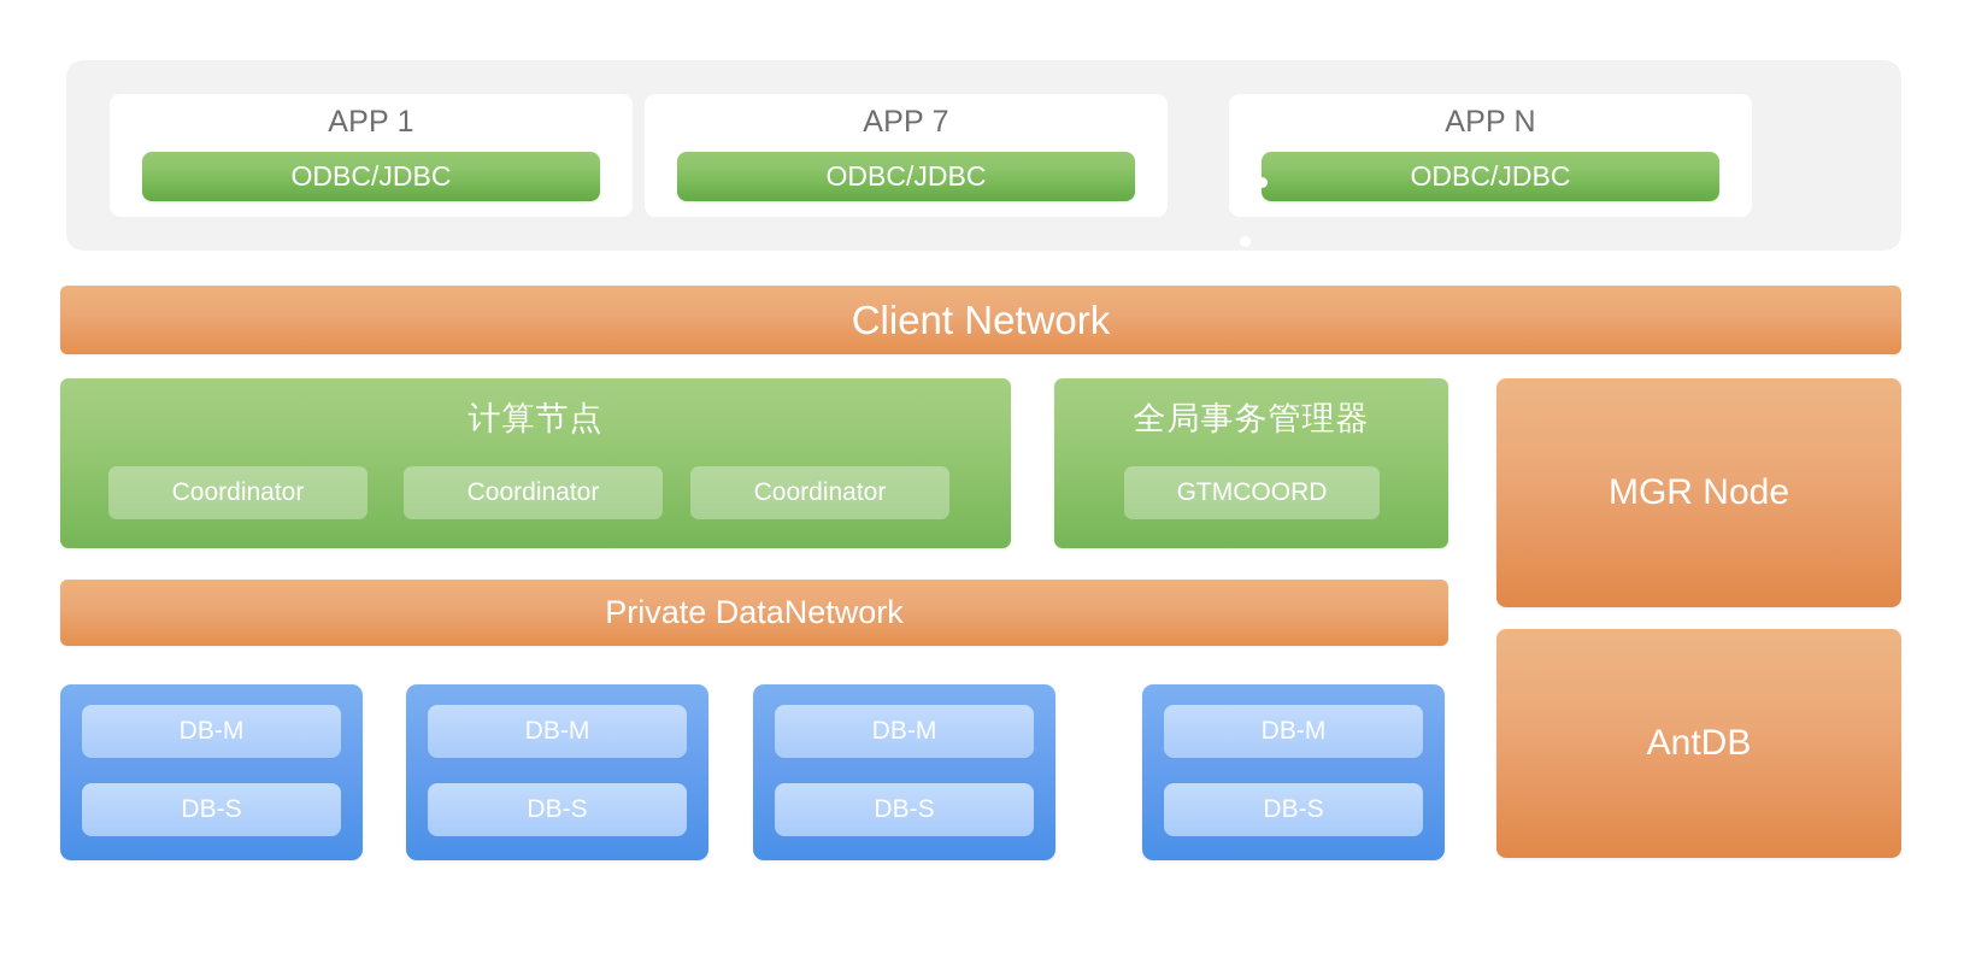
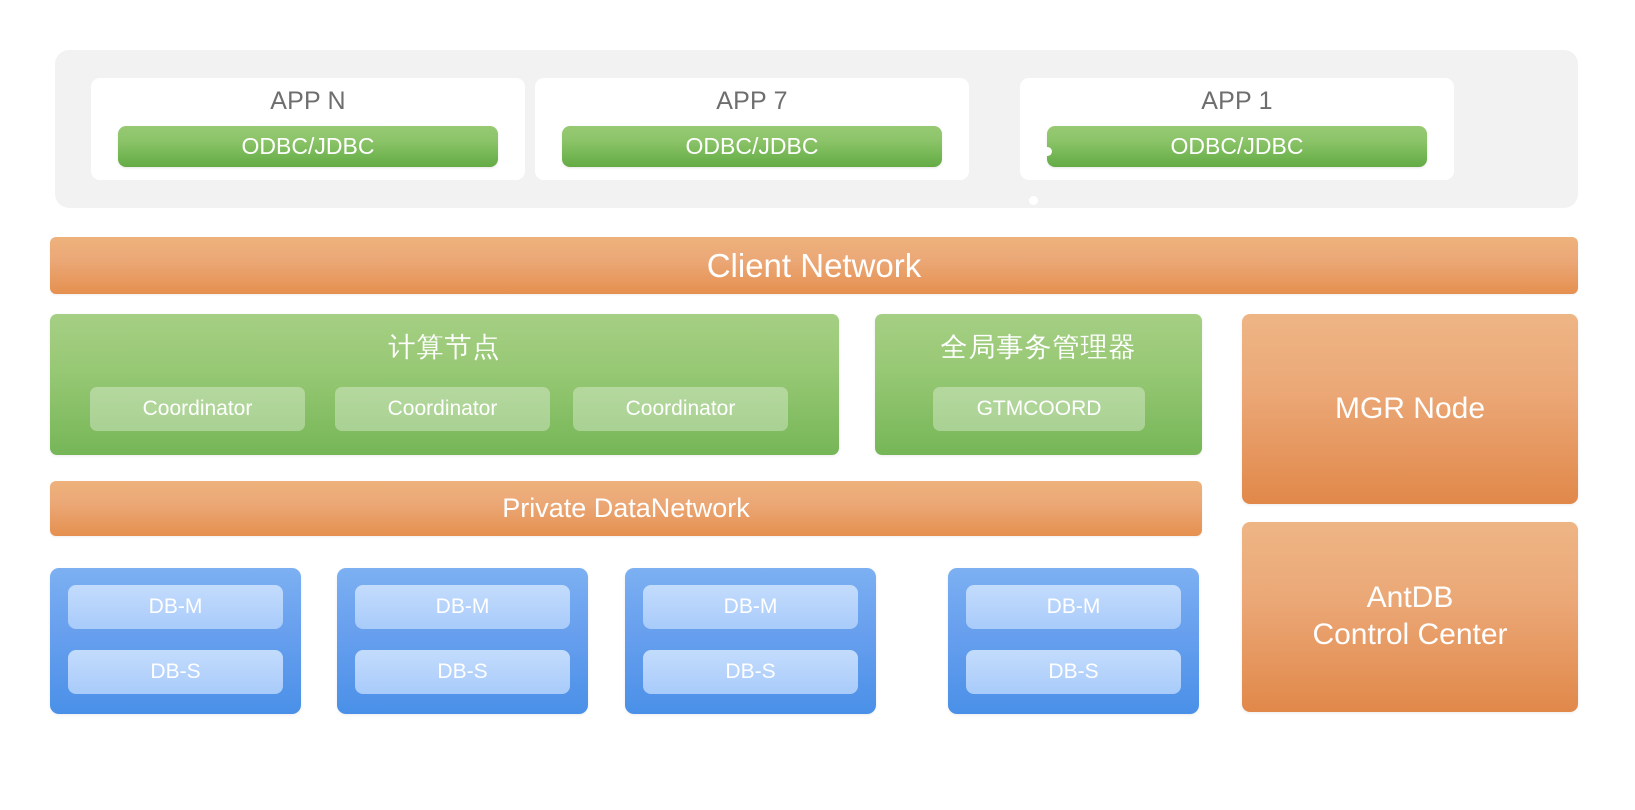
- APP 1
+ APP N
  ODBC/JDBC
  APP 7
  ODBC/JDBC
- APP N
+ APP 1
  ODBC/JDBC
  Client Network
  计算节点
  Coordinator
  Coordinator
  Coordinator
  全局事务管理器
  GTMCOORD
  MGR Node
  AntDB
+ Control Center
  Private DataNetwork
  DB-M
  DB-S
  DB-M
  DB-S
  DB-M
  DB-S
  DB-M
  DB-S
